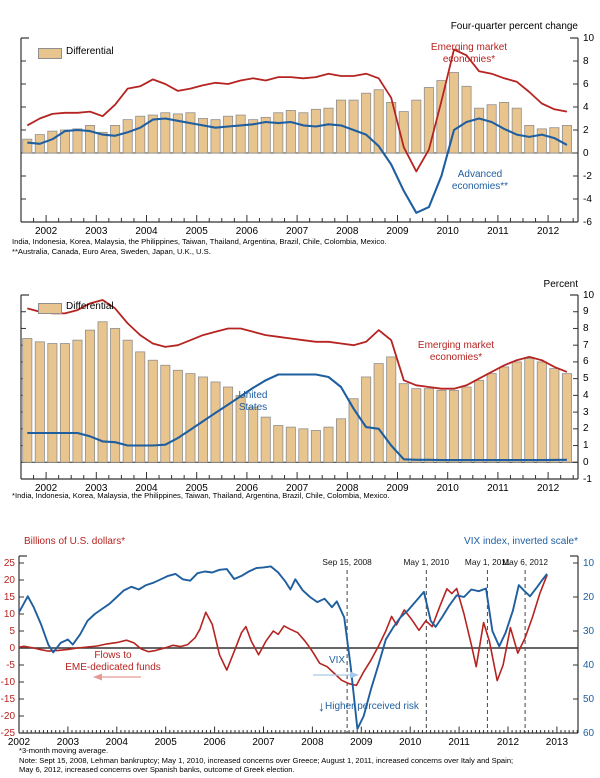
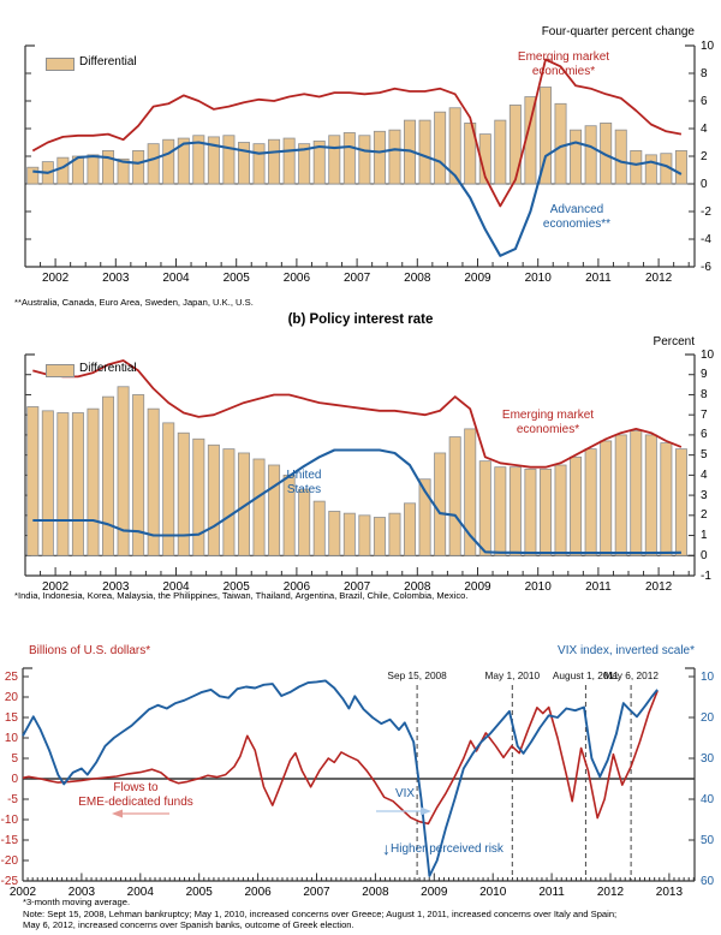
  Four-quarter percent change
  Differential
  Emerging market
  economies*
  Advanced
  economies**
- India, Indonesia, Korea, Malaysia, the Philippines, Taiwan, Thailand, Argentina, Brazil, Chile, Colombia, Mexico.
  **Australia, Canada, Euro Area, Sweden, Japan, U.K., U.S.
+ (b) Policy interest rate
  Percent
  Differential
  Emerging market
  economies*
  United
  States
  *India, Indonesia, Korea, Malaysia, the Philippines, Taiwan, Thailand, Argentina, Brazil, Chile, Colombia, Mexico.
  Billions of U.S. dollars*
  VIX index, inverted scale*
  Flows to
  EME-dedicated funds
  VIX
  ↓Higher perceived risk
  *3-month moving average.
  Note: Sept 15, 2008, Lehman bankruptcy; May 1, 2010, increased concerns over Greece; August 1, 2011, increased concerns over Italy and Spain;
  May 6, 2012, increased concerns over Spanish banks, outcome of Greek election.
  -6
  -4
  -2
  0
  2
  4
  6
  8
  10
  2002
  2003
  2004
  2005
  2006
  2007
  2008
  2009
  2010
  2011
  2012
  -1
  0
  1
  2
  3
  4
  5
  6
  7
  8
  9
  10
  2002
  2003
  2004
  2005
  2006
  2007
  2008
  2009
  2010
  2011
  2012
  -25
  -20
  -15
  -10
  -5
  0
  5
  10
  15
  20
  25
  10
  20
  30
  40
  50
  60
  2002
  2003
  2004
  2005
  2006
  2007
  2008
  2009
  2010
  2011
  2012
  2013
  Sep 15, 2008
  May 1, 2010
- May 1, 2011
+ August 1, 2011
  May 6, 2012
